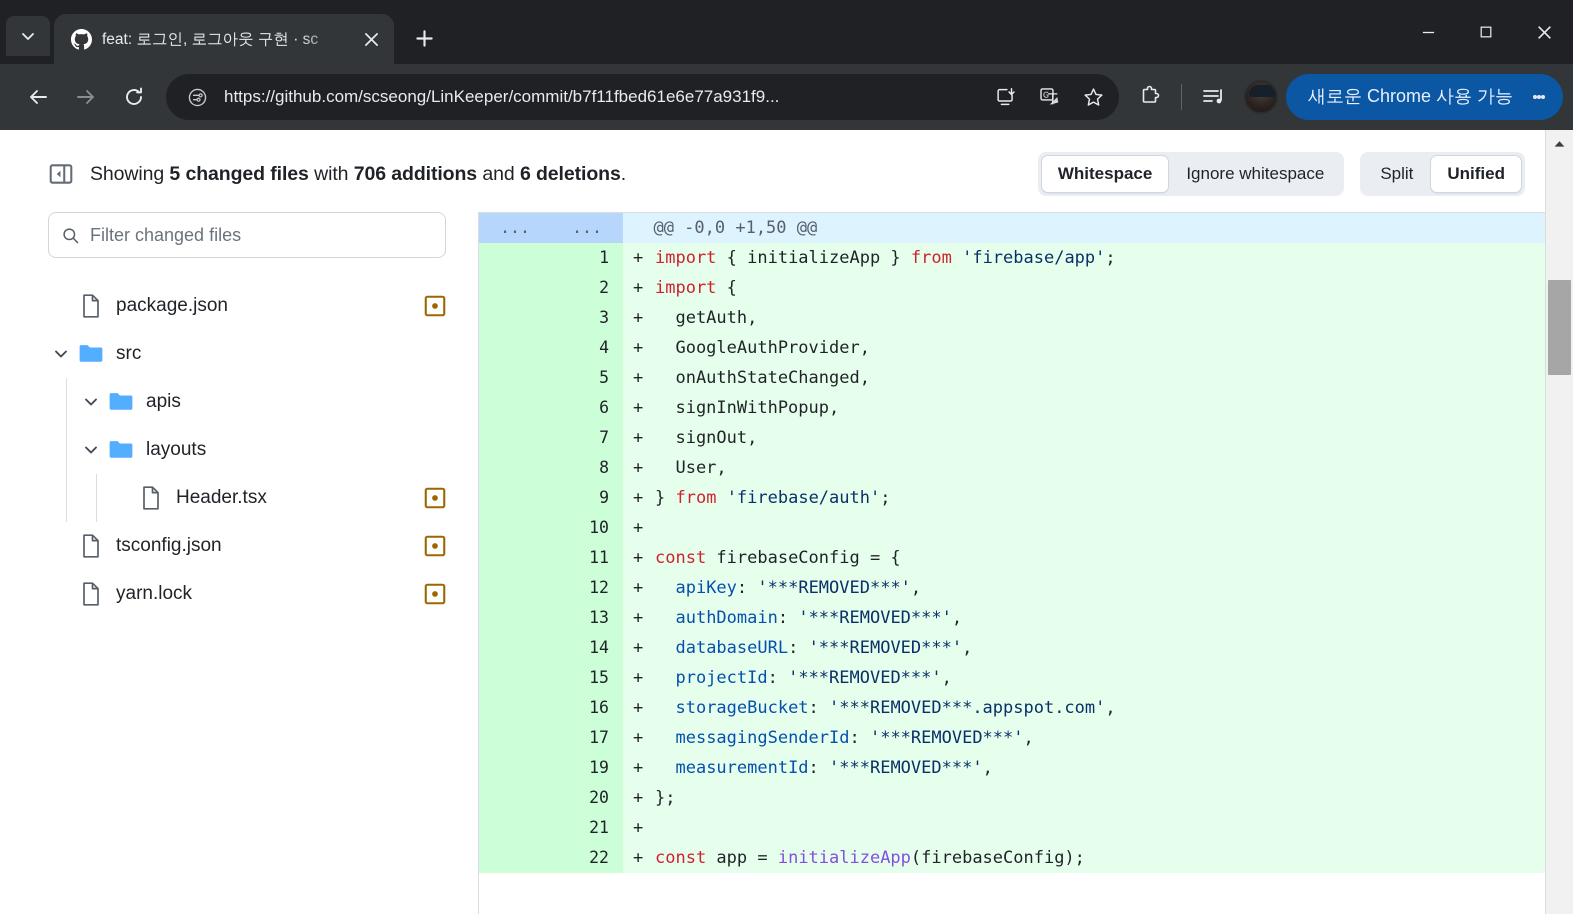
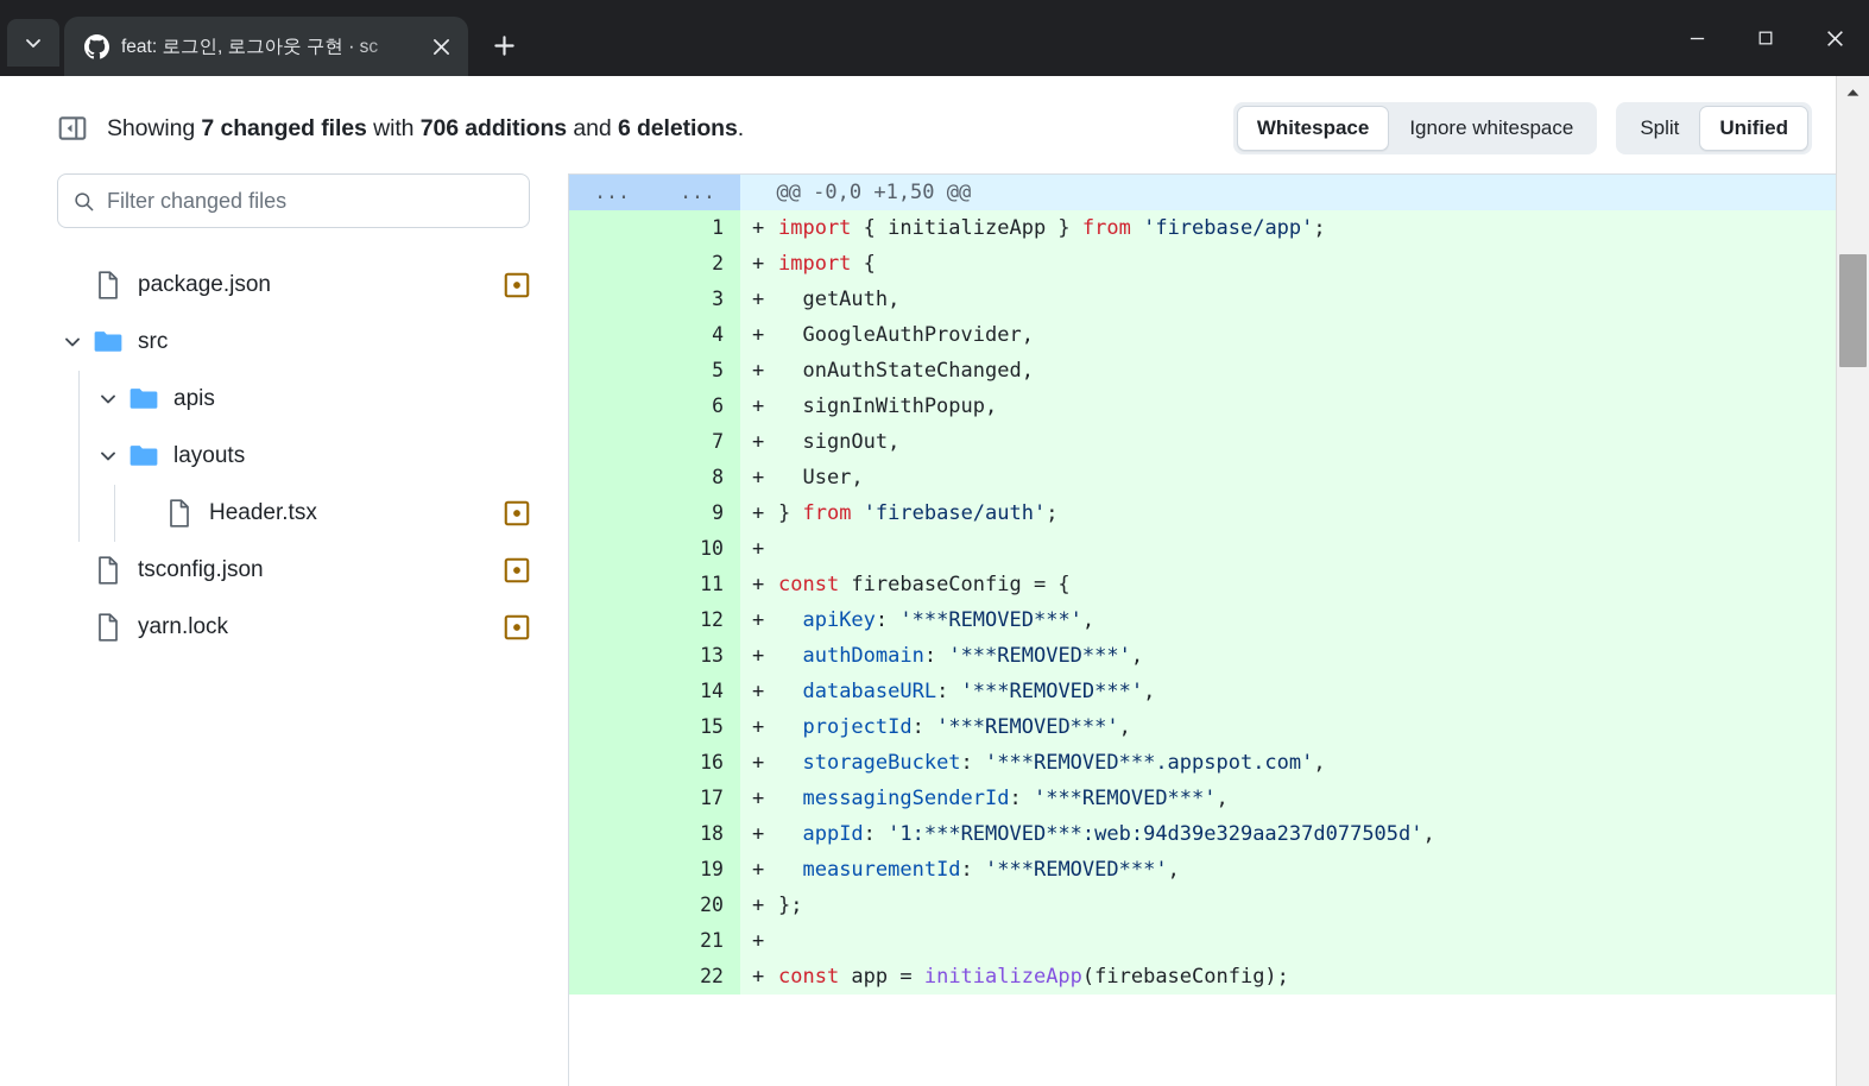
  feat: 로그인, 로그아웃 구현 · sc
- https://github.com/scseong/LinKeeper/commit/b7f11fbed61e6e77a931f9...
- G
- 새로운 Chrome 사용 가능
- Showing 5 changed files with 706 additions and 6 deletions.
+ Showing 7 changed files with 706 additions and 6 deletions.
  Whitespace
  Ignore whitespace
  Split
  Unified
  Filter changed files
  package.json
  src
  apis
  layouts
  Header.tsx
  tsconfig.json
  yarn.lock
  ...	...	@@ -0,0 +1,50 @@
  	1	+ import { initializeApp } from 'firebase/app';
  	2	+ import {
  	3	+ getAuth,
  	4	+ GoogleAuthProvider,
  	5	+ onAuthStateChanged,
  	6	+ signInWithPopup,
  	7	+ signOut,
  	8	+ User,
  	9	+ } from 'firebase/auth';
  	10	+
  	11	+ const firebaseConfig = {
  	12	+ apiKey: '***REMOVED***',
  	13	+ authDomain: '***REMOVED***',
  	14	+ databaseURL: '***REMOVED***',
  	15	+ projectId: '***REMOVED***',
  	16	+ storageBucket: '***REMOVED***.appspot.com',
  	17	+ messagingSenderId: '***REMOVED***',
+ 	18	+ appId: '1:***REMOVED***:web:94d39e329aa237d077505d',
  	19	+ measurementId: '***REMOVED***',
  	20	+ };
  	21	+
  	22	+ const app = initializeApp(firebaseConfig);
